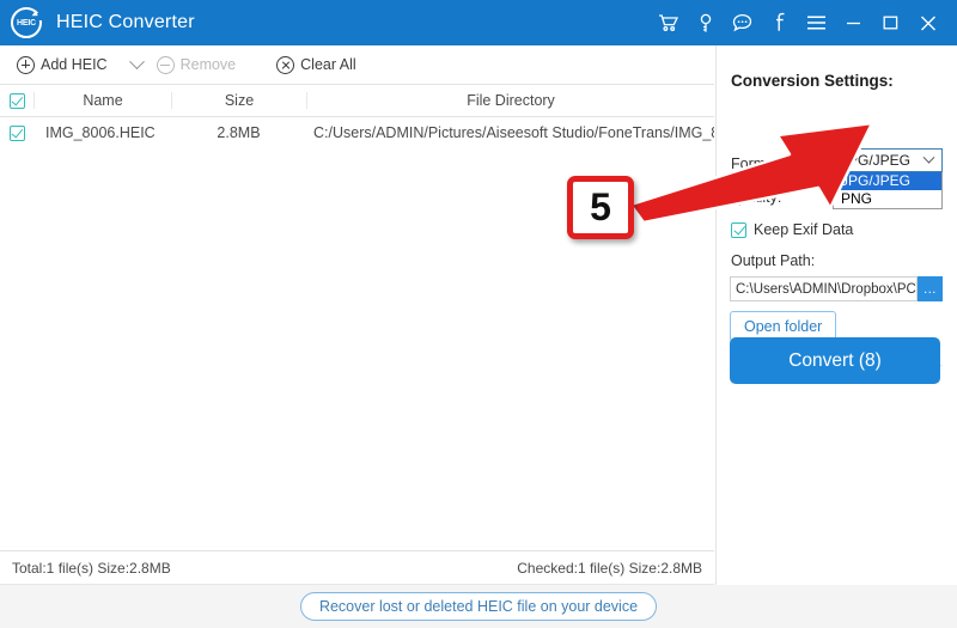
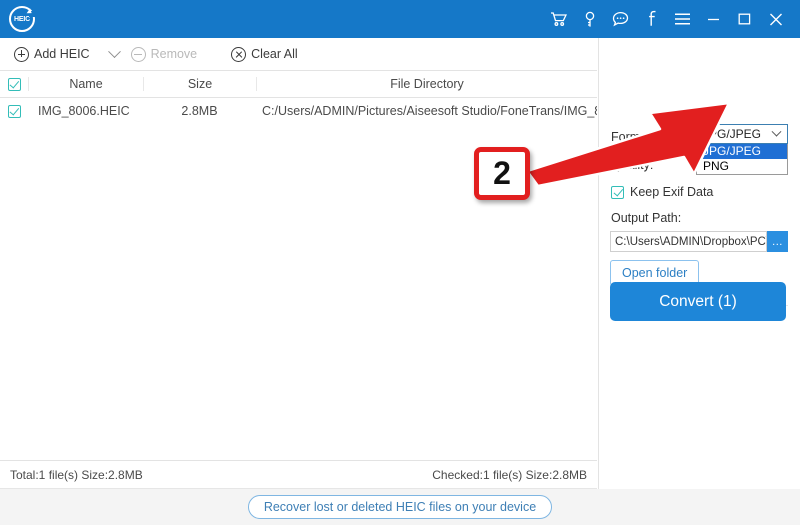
- HEIC Converter
  Add HEIC
  Remove
  Clear All
  Name
  Size
  File Directory
  IMG_8006.HEIC
  2.8MB
  C:/Users/ADMIN/Pictures/Aiseesoft Studio/FoneTrans/IMG_
  Total:1 file(s) Size:2.8MB
  Checked:1 file(s) Size:2.8MB
- Conversion Settings:
  G/JPEG
  PG/JPEG
  PNG
  Keep Exif Data
  Output Path:
  C:\Users\ADMIN\Dropbox\PC
  ...
  Open folder
- Convert (8)
+ Convert (1)
- Recover lost or deleted HEIC file on your device
+ Recover lost or deleted HEIC files on your device
- 5
+ 2
